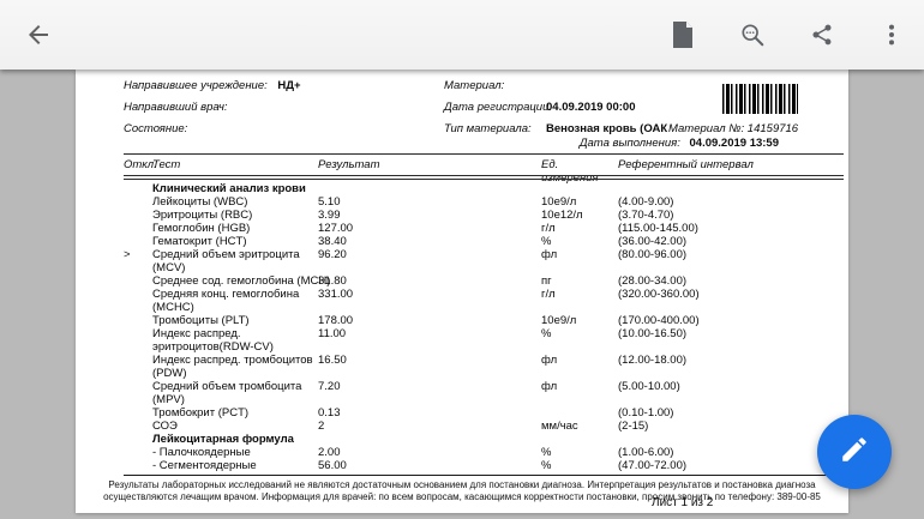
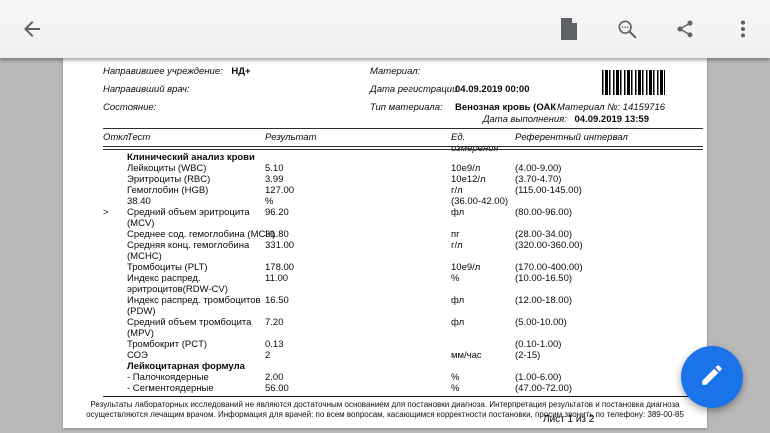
  Направившее учреждение: НД+
  Направивший врач:
  Состояние:
  Материал:
  Дата регистрации:
  04.09.2019 00:00
  Тип материала:
  Венозная кровь (ОАК
  Материал №: 14159716
  Дата выполнения: 04.09.2019 13:59
  Откл
  Тест
  Результат
  Ед. измерения
  Референтный интервал
  Клинический анализ крови
  Лейкоциты (WBC)
  5.10
  10e9/л
  (4.00-9.00)
  Эритроциты (RBC)
  3.99
  10e12/л
  (3.70-4.70)
  Гемоглобин (HGB)
  127.00
  г/л
  (115.00-145.00)
- Гематокрит (HCT)
  38.40
  %
  (36.00-42.00)
  >
  Средний объем эритроцита
  (MCV)
  96.20
  фл
  (80.00-96.00)
  Среднее сод. гемоглобина (MC
  31.80
  пг
  (28.00-34.00)
  Средняя конц. гемоглобина
  (MCHC)
  331.00
  г/л
  (320.00-360.00)
  Тромбоциты (PLT)
  178.00
  10e9/л
  (170.00-400.00)
  Индекс распред.
  эритроцитов(RDW-CV)
  11.00
  %
  (10.00-16.50)
  Индекс распред. тромбоцитов
  (PDW)
  16.50
  фл
  (12.00-18.00)
  Средний объем тромбоцита
  (MPV)
  7.20
  фл
  (5.00-10.00)
  Тромбокрит (PCT)
  0.13
  (0.10-1.00)
  СОЭ
  2
  мм/час
  (2-15)
  Лейкоцитарная формула
  - Палочкоядерные
  2.00
  %
  (1.00-6.00)
  - Сегментоядерные
  56.00
  %
  (47.00-72.00)
  Результаты лабораторных исследований не являются достаточным основанием для постановки диагноза. Интерпретация результатов и постановка диагноза
  осуществляются лечащим врачом. Информация для врачей: по всем вопросам, касающимся корректности постановки, просим звонить по телефону: 389-00-85
  Лист 1 из 2
